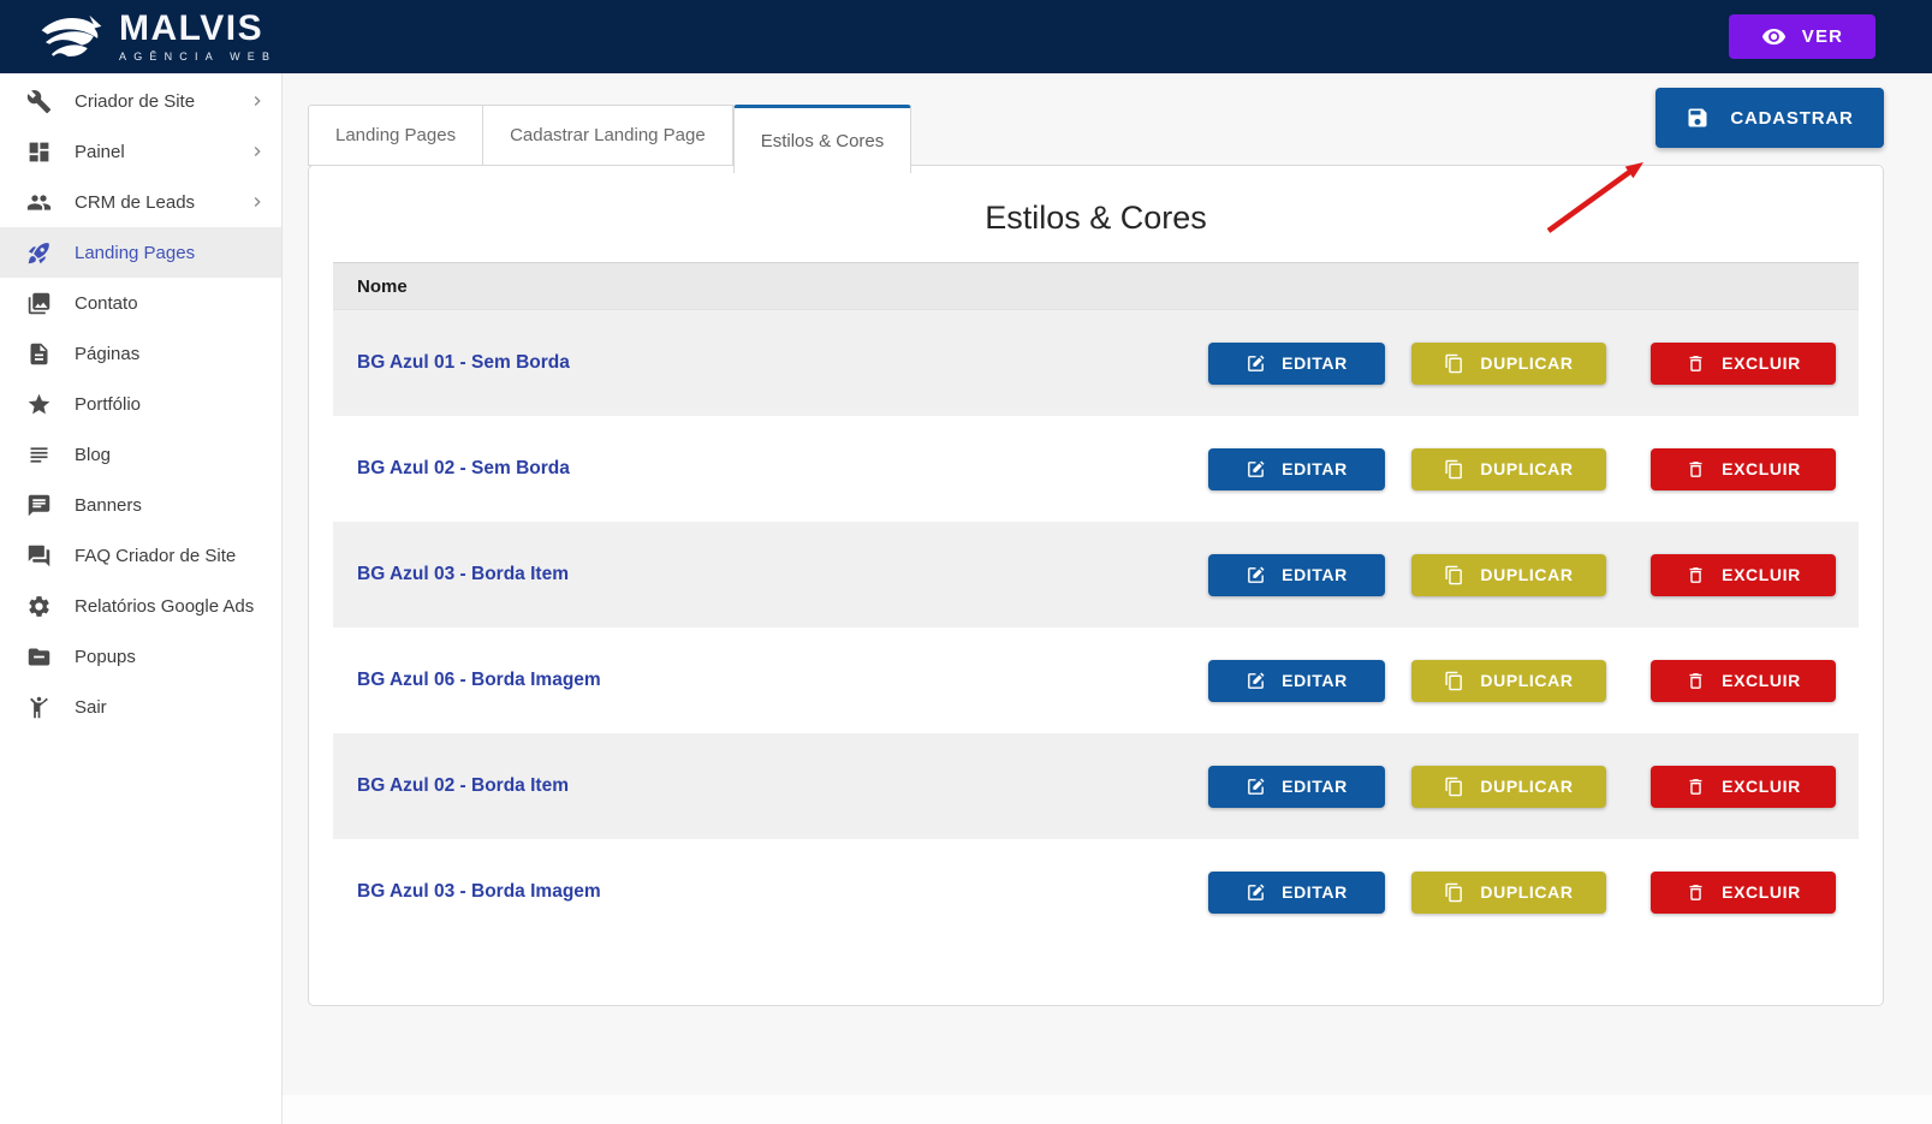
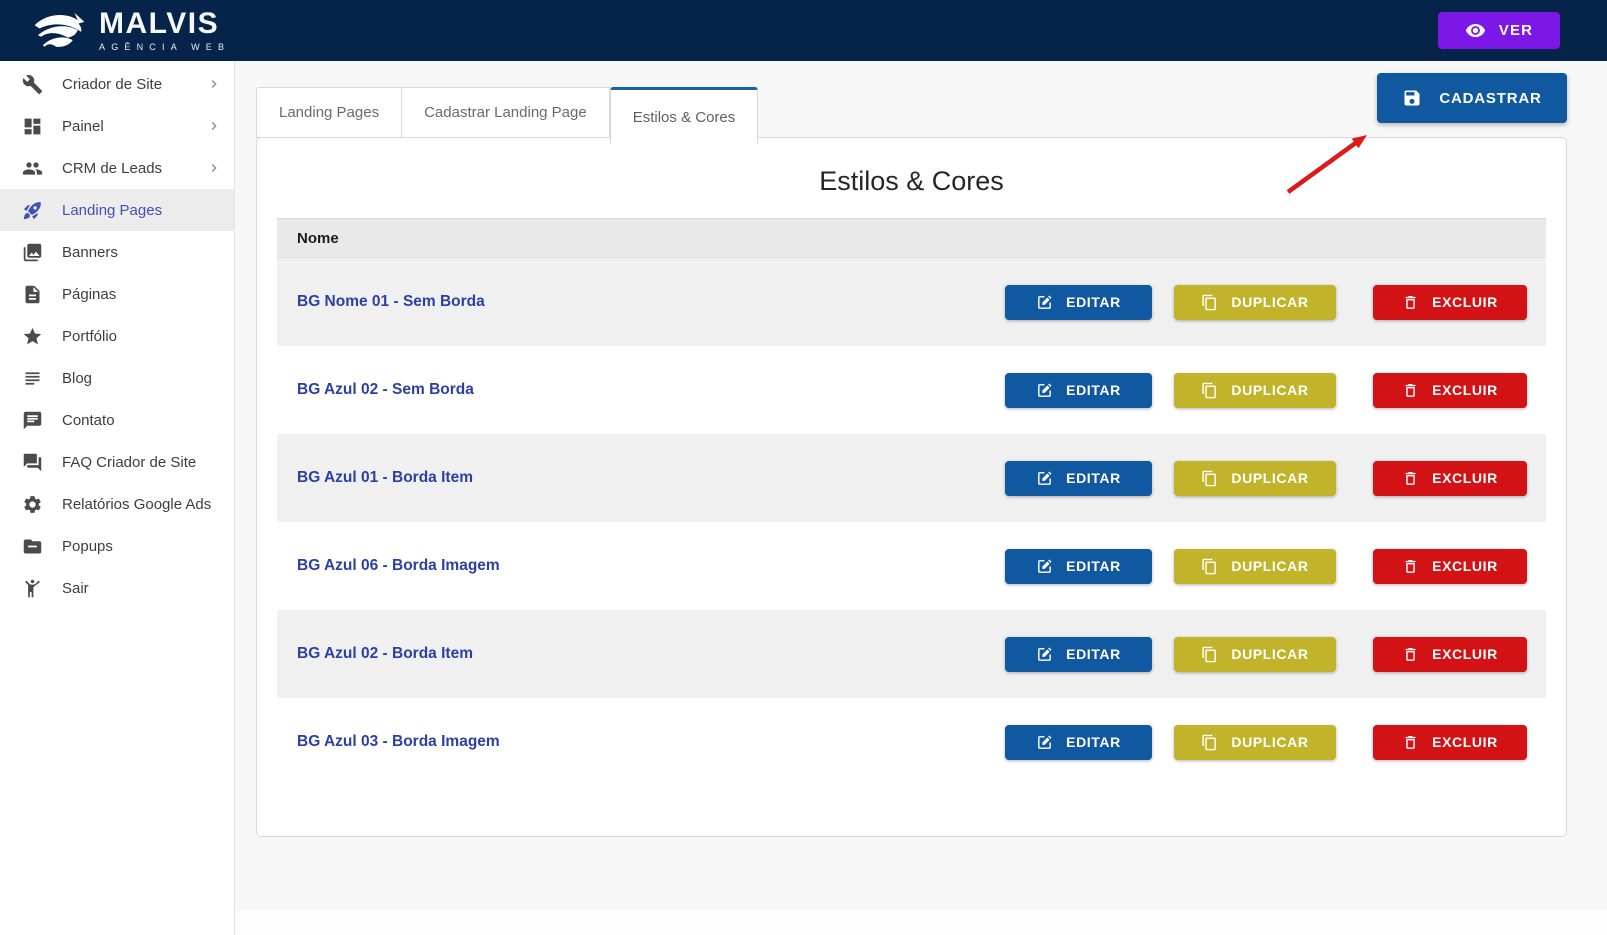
  MALVIS
  AGÊNCIA WEB
  VER
  Criador de Site
  Painel
  CRM de Leads
  Landing Pages
- Contato
+ Banners
  Páginas
  Portfólio
  Blog
- Banners
+ Contato
  FAQ Criador de Site
  Relatórios Google Ads
  Popups
  Sair
  CADASTRAR
  Landing Pages
  Cadastrar Landing Page
  Estilos & Cores
  Estilos & Cores
  Nome
- BG Azul 01 - Sem Borda
+ BG Nome 01 - Sem Borda
  EDITAR
  DUPLICAR
  EXCLUIR
  BG Azul 02 - Sem Borda
  EDITAR
  DUPLICAR
  EXCLUIR
- BG Azul 03 - Borda Item
+ BG Azul 01 - Borda Item
  EDITAR
  DUPLICAR
  EXCLUIR
  BG Azul 06 - Borda Imagem
  EDITAR
  DUPLICAR
  EXCLUIR
  BG Azul 02 - Borda Item
  EDITAR
  DUPLICAR
  EXCLUIR
  BG Azul 03 - Borda Imagem
  EDITAR
  DUPLICAR
  EXCLUIR
